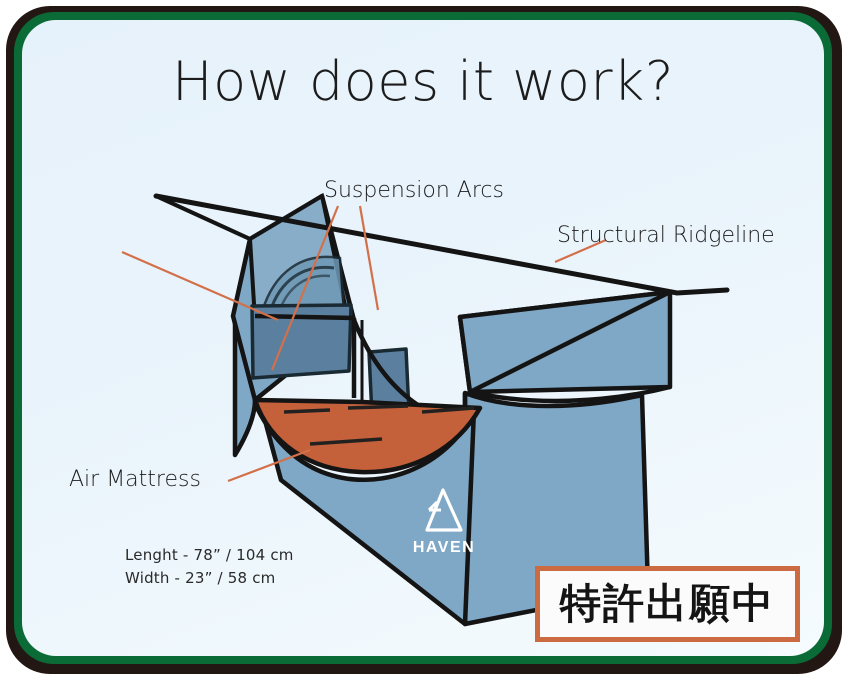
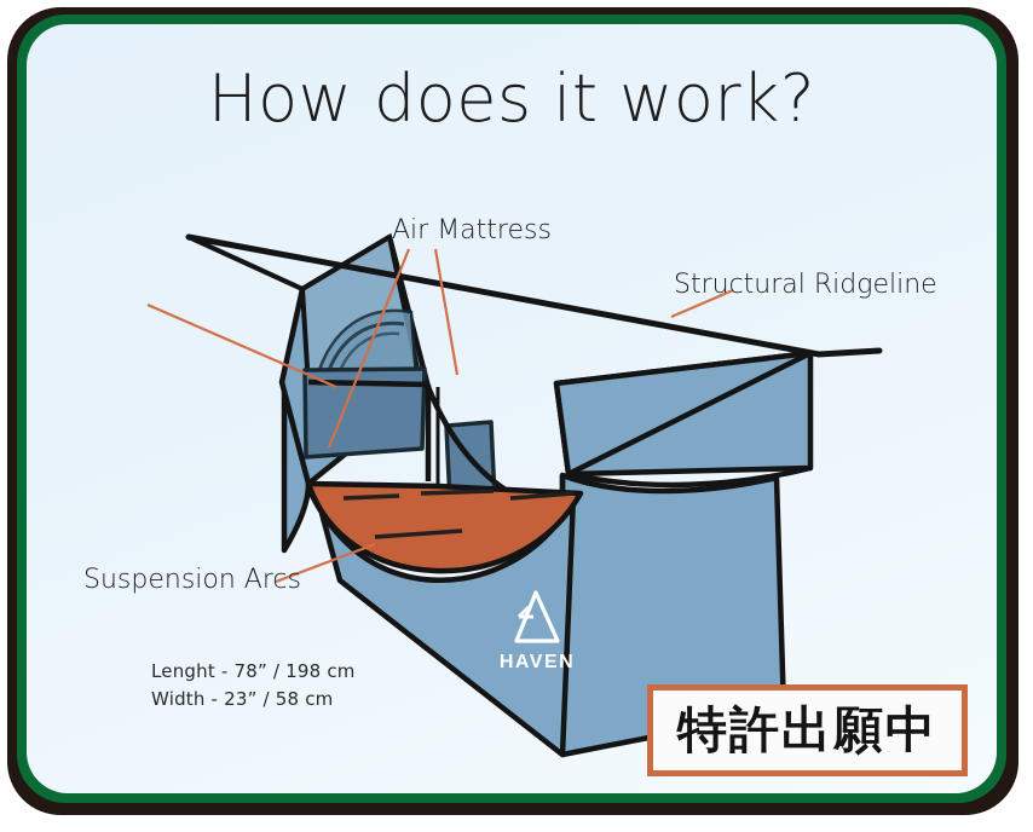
  HAVEN
  How does it work?
- Suspension Arcs
+ Air Mattress
  Structural Ridgeline
- Air Mattress
+ Suspension Arcs
- Lenght - 78” / 104 cm
+ Lenght - 78” / 198 cm
  Width - 23” / 58 cm
  特許出願中
